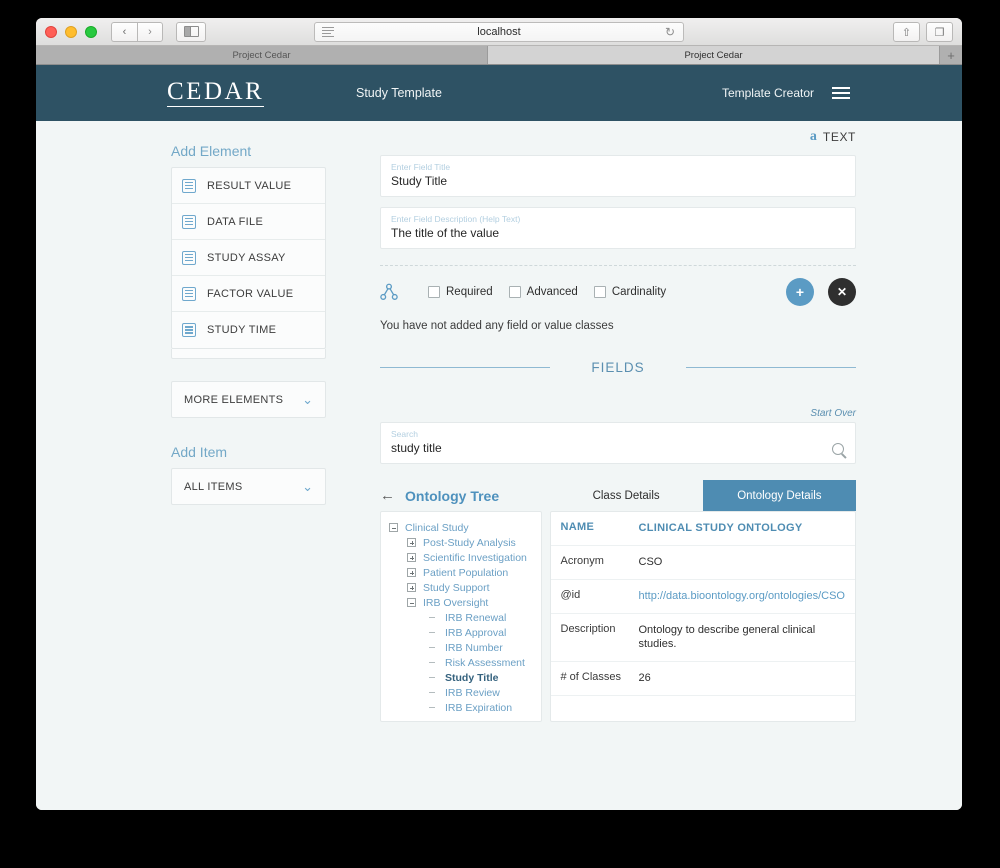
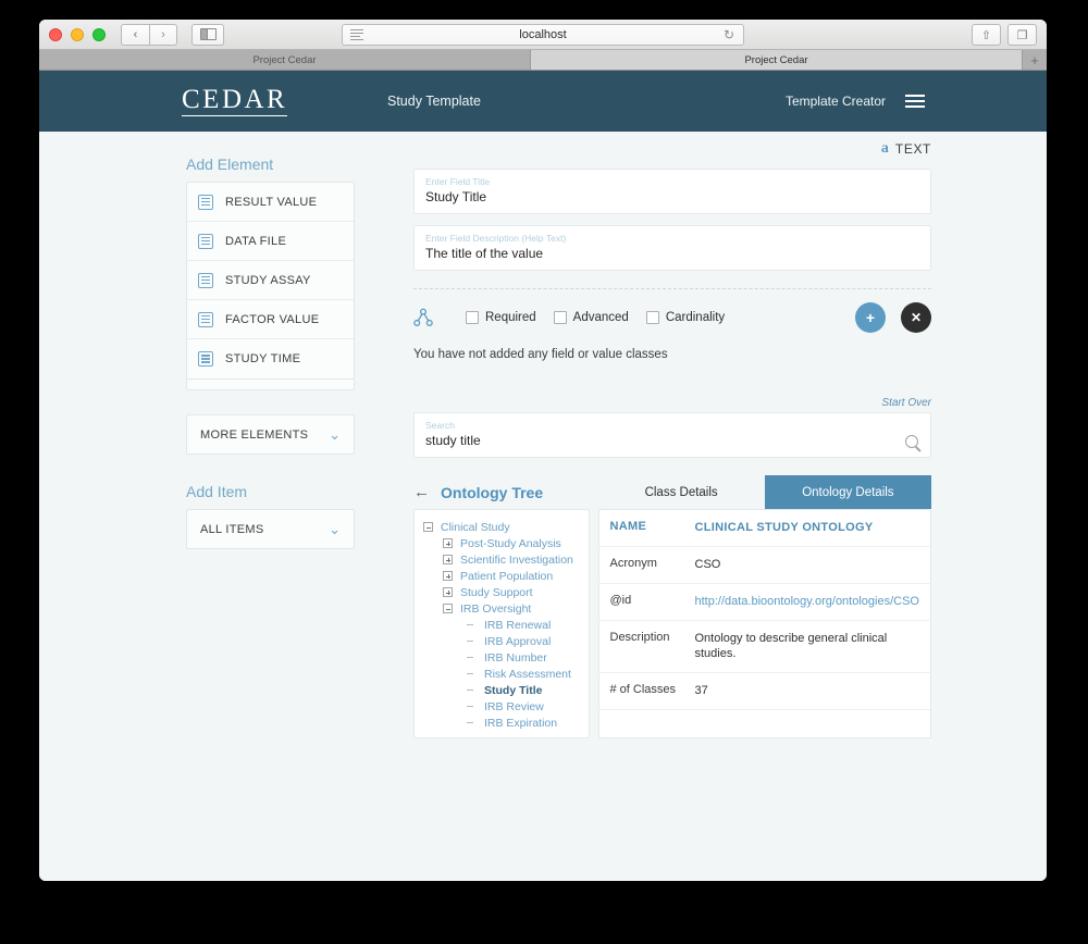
  ‹
  ›
  localhost
  ↻
  ⇧
  ❐
  Project Cedar
  Project Cedar
  +
  CEDAR
  Study Template
  Template Creator
  Add Element
  RESULT VALUE
  DATA FILE
  STUDY ASSAY
  FACTOR VALUE
  STUDY TIME
  MORE ELEMENTS
  ⌄
  Add Item
  ALL ITEMS
  ⌄
  a
  TEXT
  Enter Field Title
  Study Title
  Enter Field Description (Help Text)
  The title of the value
  Required
  Advanced
  Cardinality
  +
  ✕
  You have not added any field or value classes
- FIELDS
  Start Over
  Search
  study title
  ←
  Ontology Tree
  Clinical Study
  Post-Study Analysis
  Scientific Investigation
  Patient Population
  Study Support
  IRB Oversight
  IRB Renewal
  IRB Approval
  IRB Number
  Risk Assessment
  Study Title
  IRB Review
  IRB Expiration
  Class Details
  Ontology Details
  NAME
  CLINICAL STUDY ONTOLOGY
  Acronym
  CSO
  @id
  http://data.bioontology.org/ontologies/CSO
  Description
  Ontology to describe general clinical studies.
  # of Classes
- 26
+ 37
